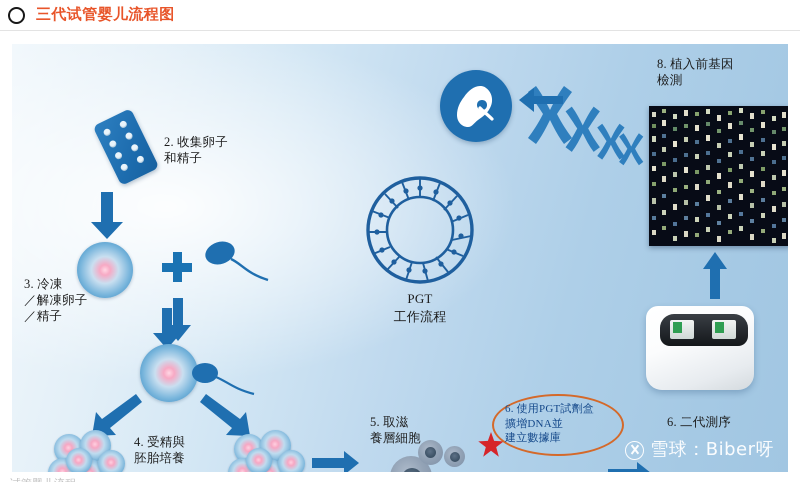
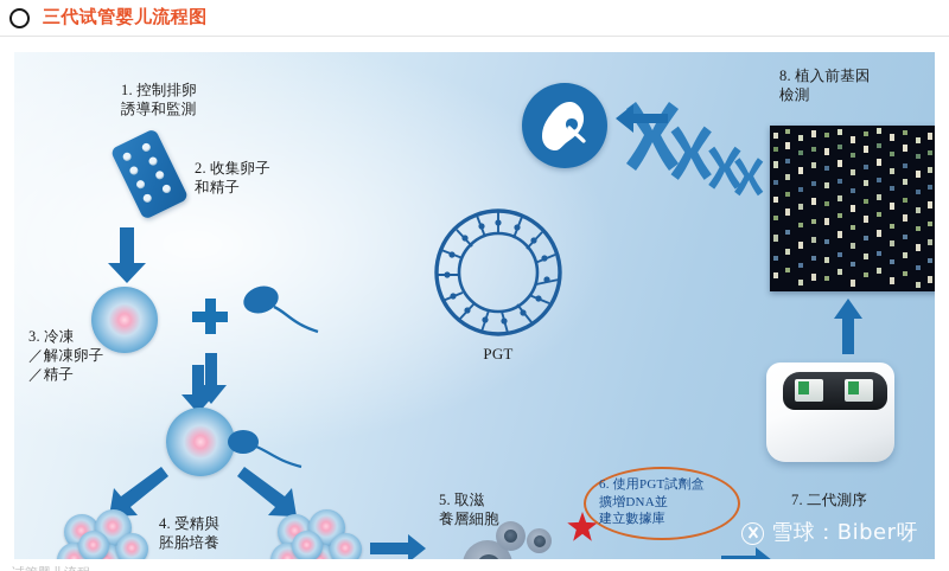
  三代试管婴儿流程图
+ 1. 控制排卵
+ 誘導和監測
  2. 收集卵子
  和精子
  3. 冷凍
  ／解凍卵子
  ／精子
  4. 受精與
  胚胎培養
  PGT
- 工作流程
  5. 取滋
  養層細胞
  6. 使用PGT試劑盒
  擴增DNA並
  建立數據庫
- 6. 二代測序
+ 7. 二代測序
  8. 植入前基因
  檢測
  雪球：Biber呀
